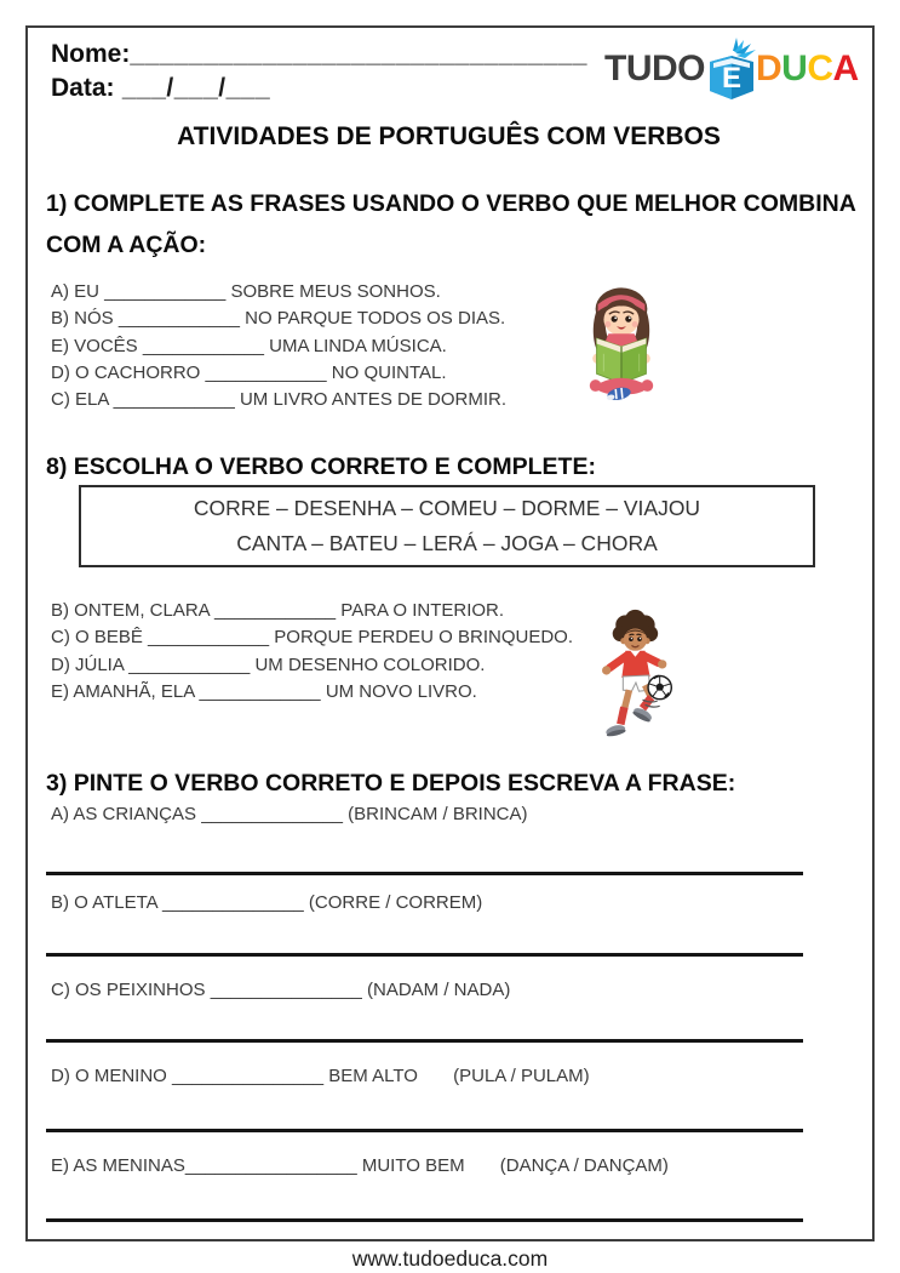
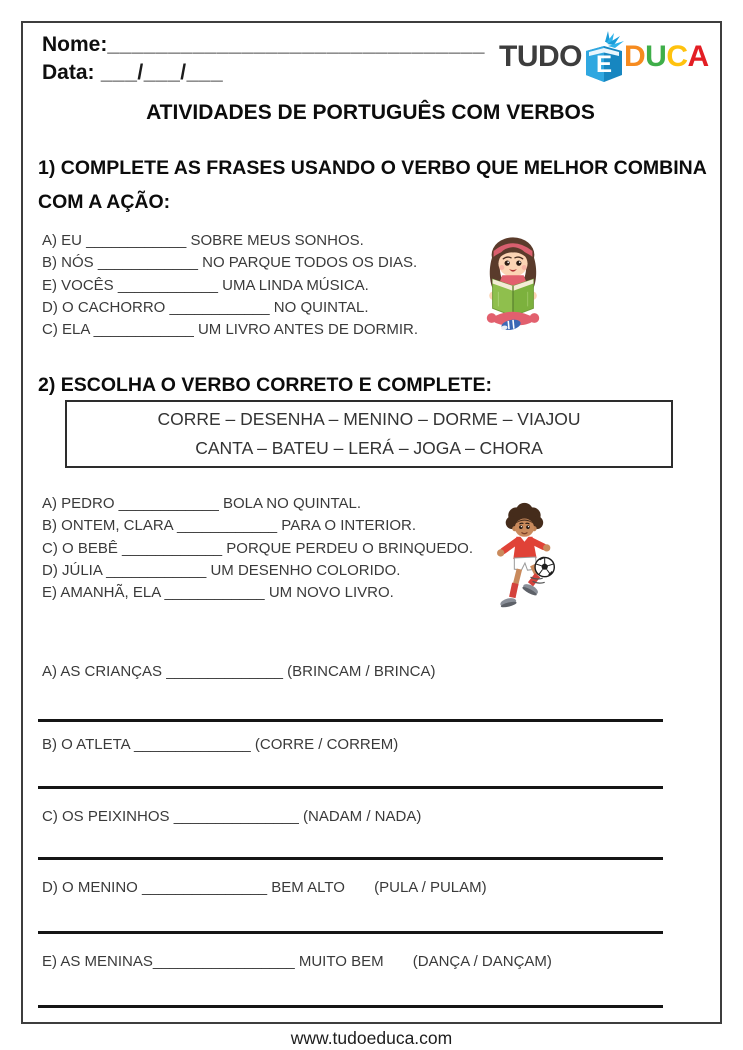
  Nome:_______________________________
  Data: ___/___/___
  TUDO
  E
  D
  U
  C
  A
  ATIVIDADES DE PORTUGUÊS COM VERBOS
  1) COMPLETE AS FRASES USANDO O VERBO QUE MELHOR COMBINA COM A AÇÃO:
  A) EU ____________ SOBRE MEUS SONHOS.
  B) NÓS ____________ NO PARQUE TODOS OS DIAS.
  E) VOCÊS ____________ UMA LINDA MÚSICA.
  D) O CACHORRO ____________ NO QUINTAL.
  C) ELA ____________ UM LIVRO ANTES DE DORMIR.
- 8) ESCOLHA O VERBO CORRETO E COMPLETE:
+ 2) ESCOLHA O VERBO CORRETO E COMPLETE:
- CORRE – DESENHA – COMEU – DORME – VIAJOU
+ CORRE – DESENHA – MENINO – DORME – VIAJOU
  CANTA – BATEU – LERÁ – JOGA – CHORA
+ A) PEDRO ____________ BOLA NO QUINTAL.
  B) ONTEM, CLARA ____________ PARA O INTERIOR.
  C) O BEBÊ ____________ PORQUE PERDEU O BRINQUEDO.
  D) JÚLIA ____________ UM DESENHO COLORIDO.
  E) AMANHÃ, ELA ____________ UM NOVO LIVRO.
- 3) PINTE O VERBO CORRETO E DEPOIS ESCREVA A FRASE:
  A) AS CRIANÇAS ______________ (BRINCAM / BRINCA)
  B) O ATLETA ______________ (CORRE / CORREM)
  C) OS PEIXINHOS _______________ (NADAM / NADA)
  D) O MENINO _______________ BEM ALTO (PULA / PULAM)
  E) AS MENINAS_________________ MUITO BEM (DANÇA / DANÇAM)
  www.tudoeduca.com
